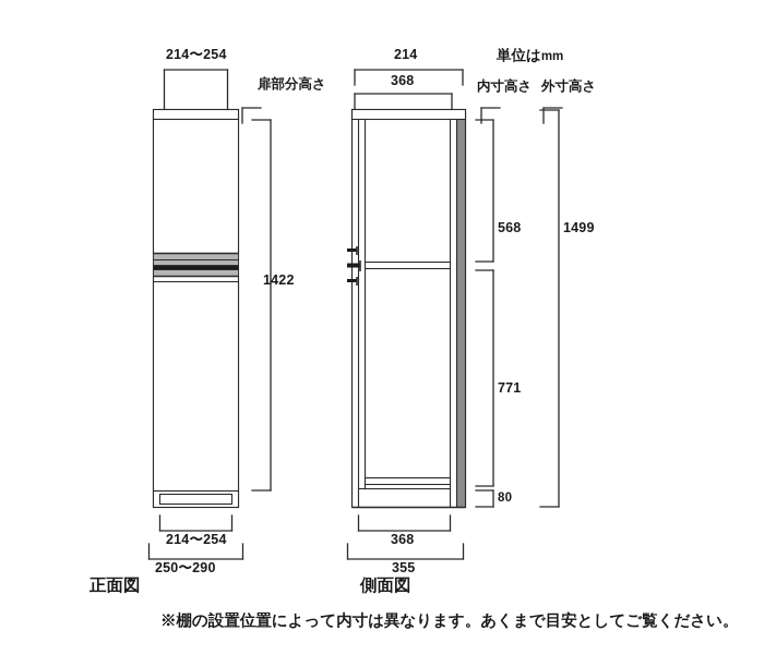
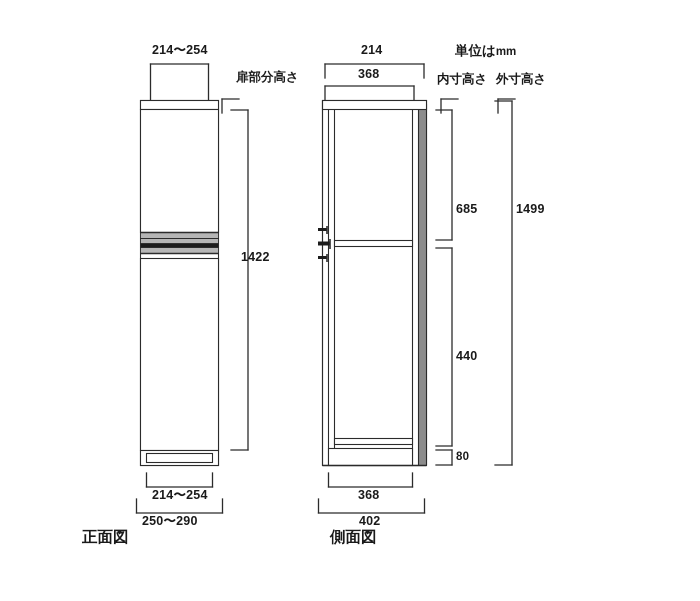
  214〜254
  扉部分高さ
  1422
  214〜254
  250〜290
  正面図
  214
  368
  単位はmm
  内寸高さ
  外寸高さ
- 568
+ 685
- 771
+ 440
  80
  1499
  368
- 355
+ 402
  側面図
- ※棚の設置位置によって内寸は異なります。あくまで目安としてご覧ください。
